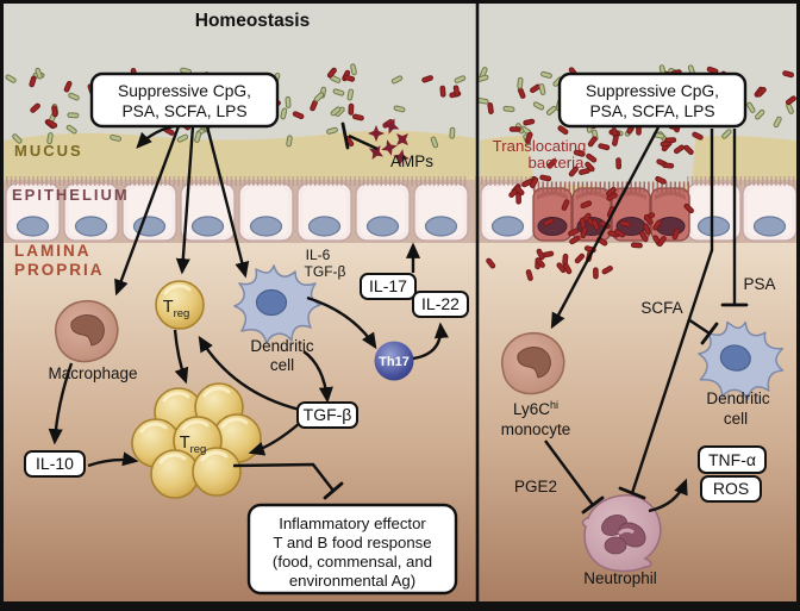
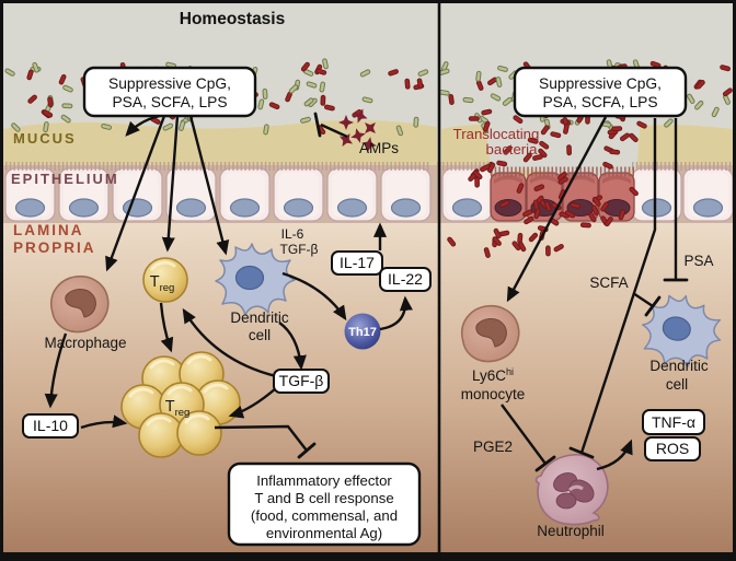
  Homeostasis
  MUCUS
  EPITHELIUM
  LAMINA
  PROPRIA
  Suppressive CpG,
  PSA, SCFA, LPS
  Suppressive CpG,
  PSA, SCFA, LPS
  AMPs
  Macrophage
  IL-10
  Treg
  Treg
  Dendritic
  cell
  IL-6
  TGF-β
  IL-17
  IL-22
  Th17
  TGF-β
  Inflammatory effector
- T and B food response
+ T and B cell response
  (food, commensal, and
  environmental Ag)
  Translocating
  bacteria
  Ly6Chi
  monocyte
  PGE2
  SCFA
  PSA
  Dendritic
  cell
  TNF-α
  ROS
  Neutrophil
